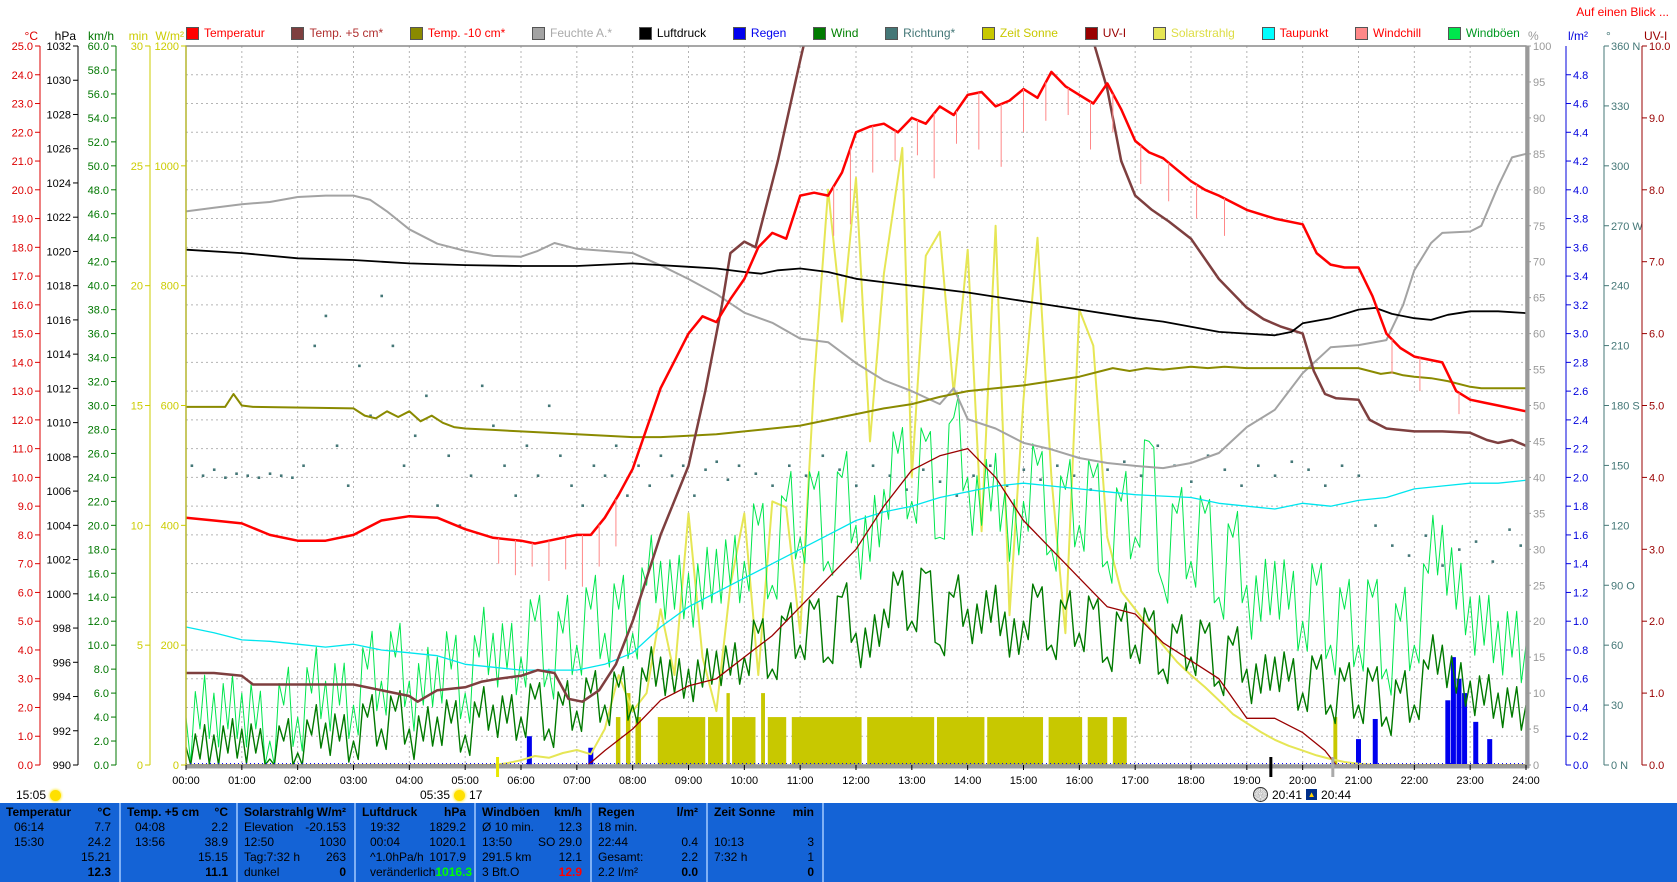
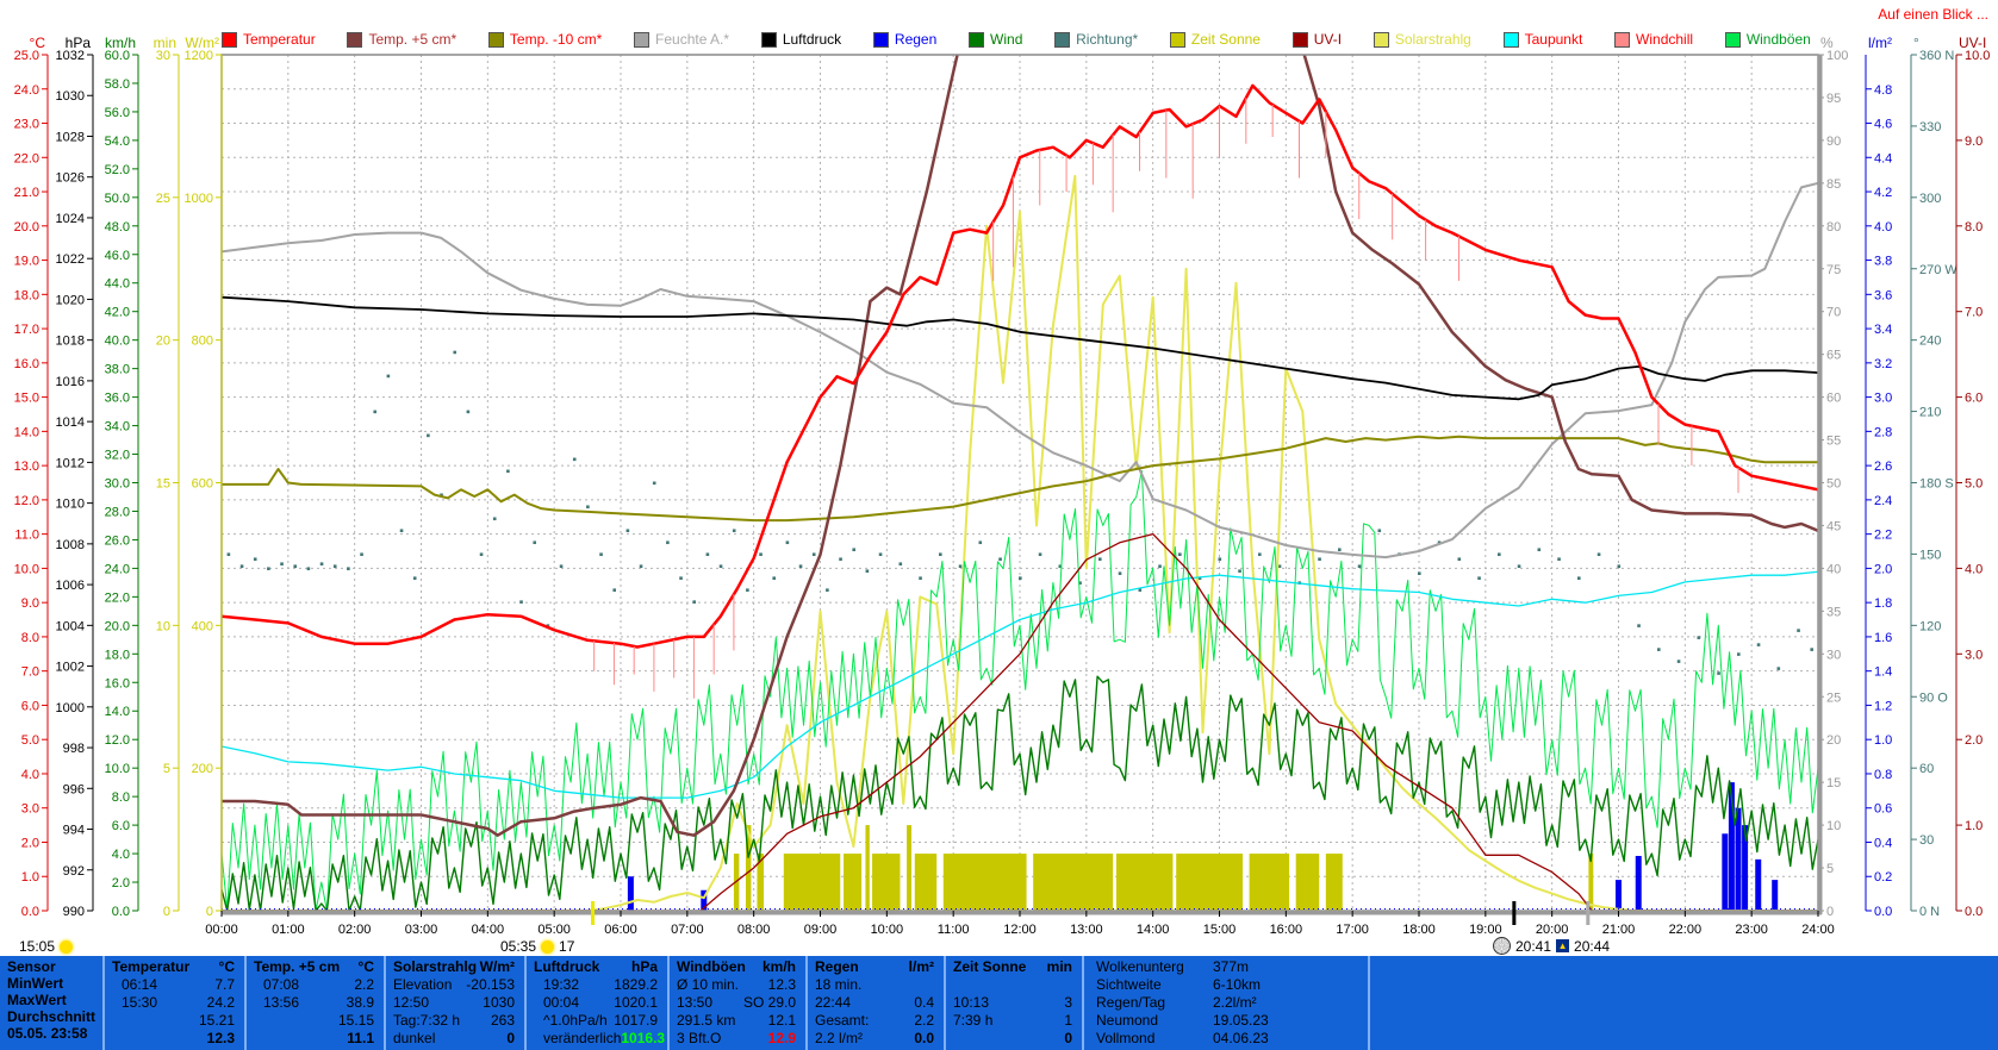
  Auf einen Blick ...
  Temperatur
  Temp. +5 cm*
  Temp. -10 cm*
  Feuchte A.*
  Luftdruck
  Regen
  Wind
  Richtung*
  Zeit Sonne
  UV-I
  Solarstrahlg
  Taupunkt
  Windchill
  Windböen
  °C
  25.0
  24.0
  23.0
  22.0
  21.0
  20.0
  19.0
  18.0
  17.0
  16.0
  15.0
  14.0
  13.0
  12.0
  11.0
  10.0
  9.0
  8.0
  7.0
  6.0
  5.0
  4.0
  3.0
  2.0
  1.0
  0.0
  hPa
  1032
  1030
  1028
  1026
  1024
  1022
  1020
  1018
  1016
  1014
  1012
  1010
  1008
  1006
  1004
  1002
  1000
  998
  996
  994
  992
  990
  km/h
  60.0
  58.0
  56.0
  54.0
  52.0
  50.0
  48.0
  46.0
  44.0
  42.0
  40.0
  38.0
  36.0
  34.0
  32.0
  30.0
  28.0
  26.0
  24.0
  22.0
  20.0
  18.0
  16.0
  14.0
  12.0
  10.0
  8.0
  6.0
  4.0
  2.0
  0.0
  min
  30
  25
  20
  15
  10
  5
  0
  W/m²
  1200
  1000
  800
  600
  400
  200
  0
  %
  100
  95
  90
  85
  80
  75
  70
  65
  60
  55
  50
  45
  40
  35
  30
  25
  20
  15
  10
  5
  0
  l/m²
  4.8
  4.6
  4.4
  4.2
  4.0
  3.8
  3.6
  3.4
  3.2
  3.0
  2.8
  2.6
  2.4
  2.2
  2.0
  1.8
  1.6
  1.4
  1.2
  1.0
  0.8
  0.6
  0.4
  0.2
  0.0
  °
  360 N
  330
  300
  270 W
  240
  210
  180 S
  150
  120
  90 O
  60
  30
  0 N
  UV-I
  10.0
  9.0
  8.0
  7.0
  6.0
  5.0
  4.0
  3.0
  2.0
  1.0
  0.0
  00:00
  01:00
  02:00
  03:00
  04:00
  05:00
  06:00
  07:00
  08:00
  09:00
  10:00
  11:00
  12:00
  13:00
  14:00
  15:00
  16:00
  17:00
  18:00
  19:00
  20:00
  21:00
  22:00
  23:00
  24:00
  15:05
  05:35
  17
  20:41
  ▲
  20:44
+ Sensor
+ MinWert
+ MaxWert
+ Durchschnitt
+ 05.05. 23:58
  Temperatur
  °C
  06:14
  7.7
  15:30
  24.2
  15.21
  12.3
  Temp. +5 cm
  °C
- 04:08
+ 07:08
  2.2
  13:56
  38.9
  15.15
  11.1
  Solarstrahlg
  W/m²
  Elevation
  -20.153
  12:50
  1030
  Tag:7:32 h
  263
  dunkel
  0
  Luftdruck
  hPa
  19:32
  1829.2
  00:04
  1020.1
  ^1.0hPa/h
  1017.9
  veränderlich
  1016.3
  Windböen
  km/h
  Ø 10 min.
  12.3
  13:50
  SO 29.0
  291.5 km
  12.1
  3 Bft.O
  12.9
  Regen
  l/m²
  18 min.
  22:44
  0.4
  Gesamt:
  2.2
  2.2 l/m²
  0.0
  Zeit Sonne
  min
  10:13
  3
- 7:32 h
+ 7:39 h
  1
  0
+ Wolkenunterg
+ 377m
+ Sichtweite
+ 6-10km
+ Regen/Tag
+ 2.2l/m²
+ Neumond
+ 19.05.23
+ Vollmond
+ 04.06.23
